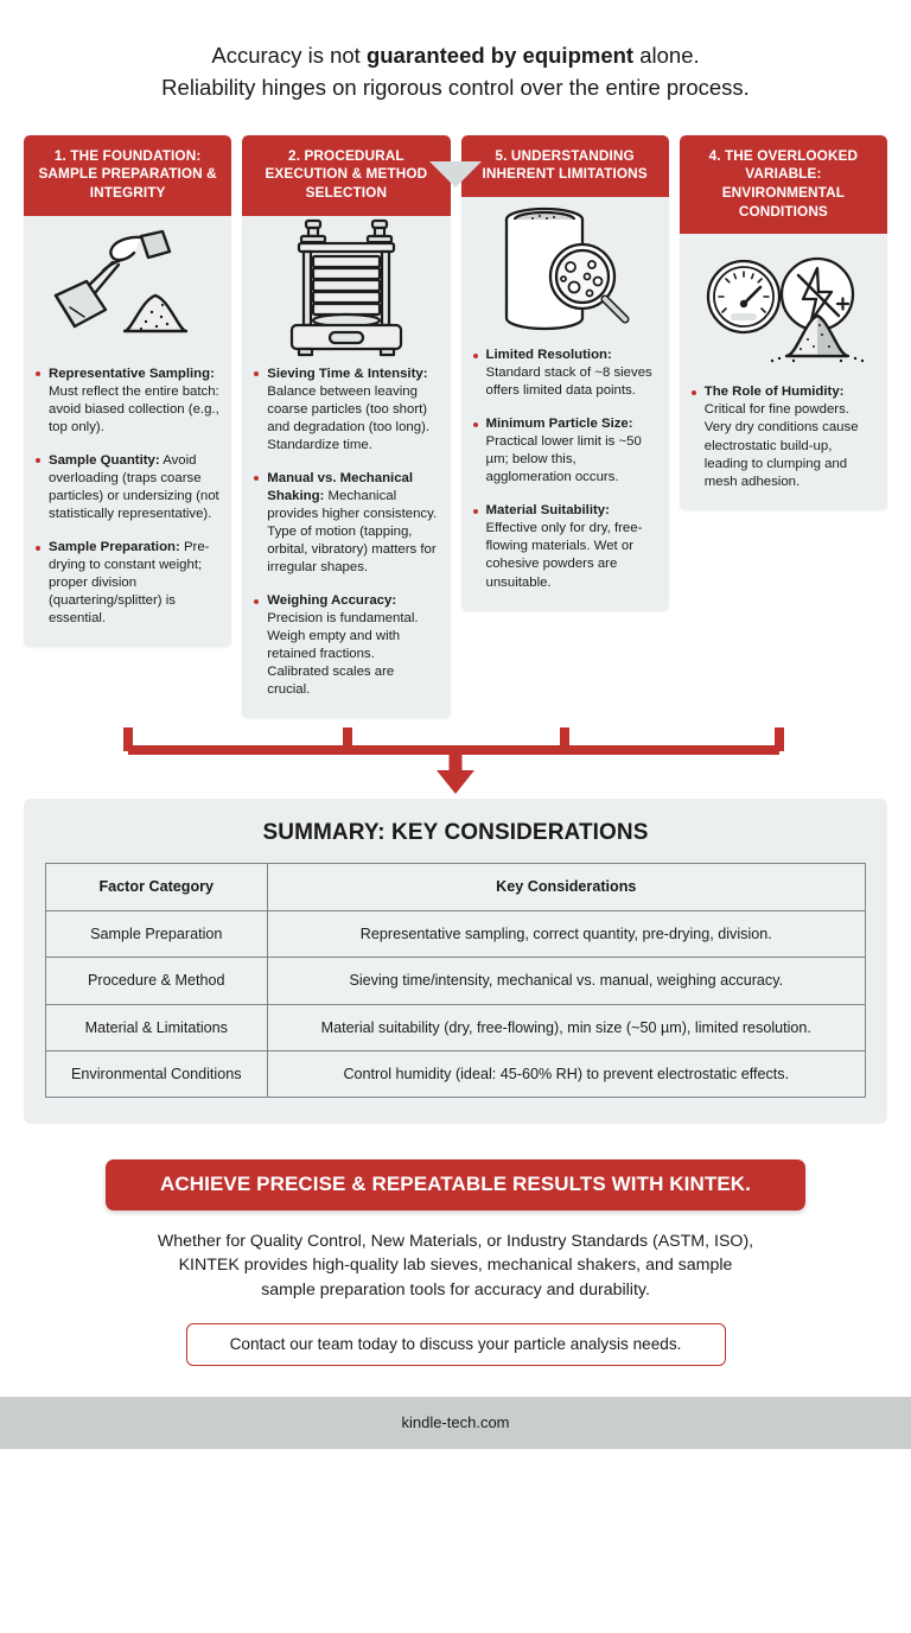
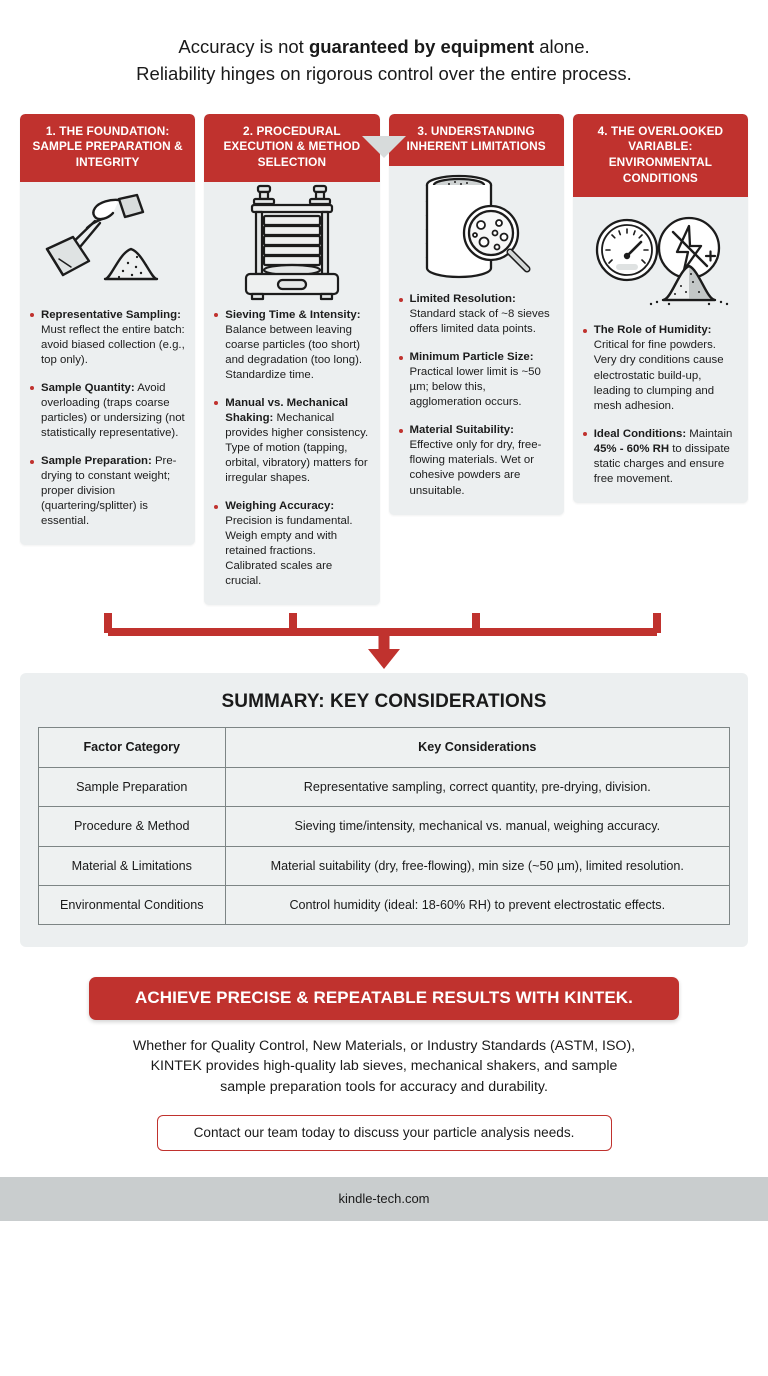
  Accuracy is not guaranteed by equipment alone.
  Reliability hinges on rigorous control over the entire process.
  1. THE FOUNDATION: SAMPLE PREPARATION & INTEGRITY
  Representative Sampling: Must reflect the entire batch: avoid biased collection (e.g., top only).
  Sample Quantity: Avoid overloading (traps coarse particles) or undersizing (not statistically representative).
  Sample Preparation: Pre-drying to constant weight; proper division (quartering/splitter) is essential.
  2. PROCEDURAL EXECUTION & METHOD SELECTION
  Sieving Time & Intensity: Balance between leaving coarse particles (too short) and degradation (too long). Standardize time.
  Manual vs. Mechanical Shaking: Mechanical provides higher consistency. Type of motion (tapping, orbital, vibratory) matters for irregular shapes.
  Weighing Accuracy: Precision is fundamental. Weigh empty and with retained fractions. Calibrated scales are crucial.
- 5. UNDERSTANDING INHERENT LIMITATIONS
+ 3. UNDERSTANDING INHERENT LIMITATIONS
  Limited Resolution: Standard stack of ~8 sieves offers limited data points.
  Minimum Particle Size: Practical lower limit is ~50 µm; below this, agglomeration occurs.
  Material Suitability: Effective only for dry, free-flowing materials. Wet or cohesive powders are unsuitable.
  4. THE OVERLOOKED VARIABLE: ENVIRONMENTAL CONDITIONS
  The Role of Humidity: Critical for fine powders. Very dry conditions cause electrostatic build-up, leading to clumping and mesh adhesion.
+ Ideal Conditions: Maintain 45% - 60% RH to dissipate static charges and ensure free movement.
  SUMMARY: KEY CONSIDERATIONS
  Factor Category	Key Considerations
  Sample Preparation	Representative sampling, correct quantity, pre-drying, division.
  Procedure & Method	Sieving time/intensity, mechanical vs. manual, weighing accuracy.
  Material & Limitations	Material suitability (dry, free-flowing), min size (~50 µm), limited resolution.
- Environmental Conditions	Control humidity (ideal: 45-60% RH) to prevent electrostatic effects.
+ Environmental Conditions	Control humidity (ideal: 18-60% RH) to prevent electrostatic effects.
  ACHIEVE PRECISE & REPEATABLE RESULTS WITH KINTEK.
  Whether for Quality Control, New Materials, or Industry Standards (ASTM, ISO),
  KINTEK provides high-quality lab sieves, mechanical shakers, and sample
  sample preparation tools for accuracy and durability.
  Contact our team today to discuss your particle analysis needs.
  kindle-tech.com
